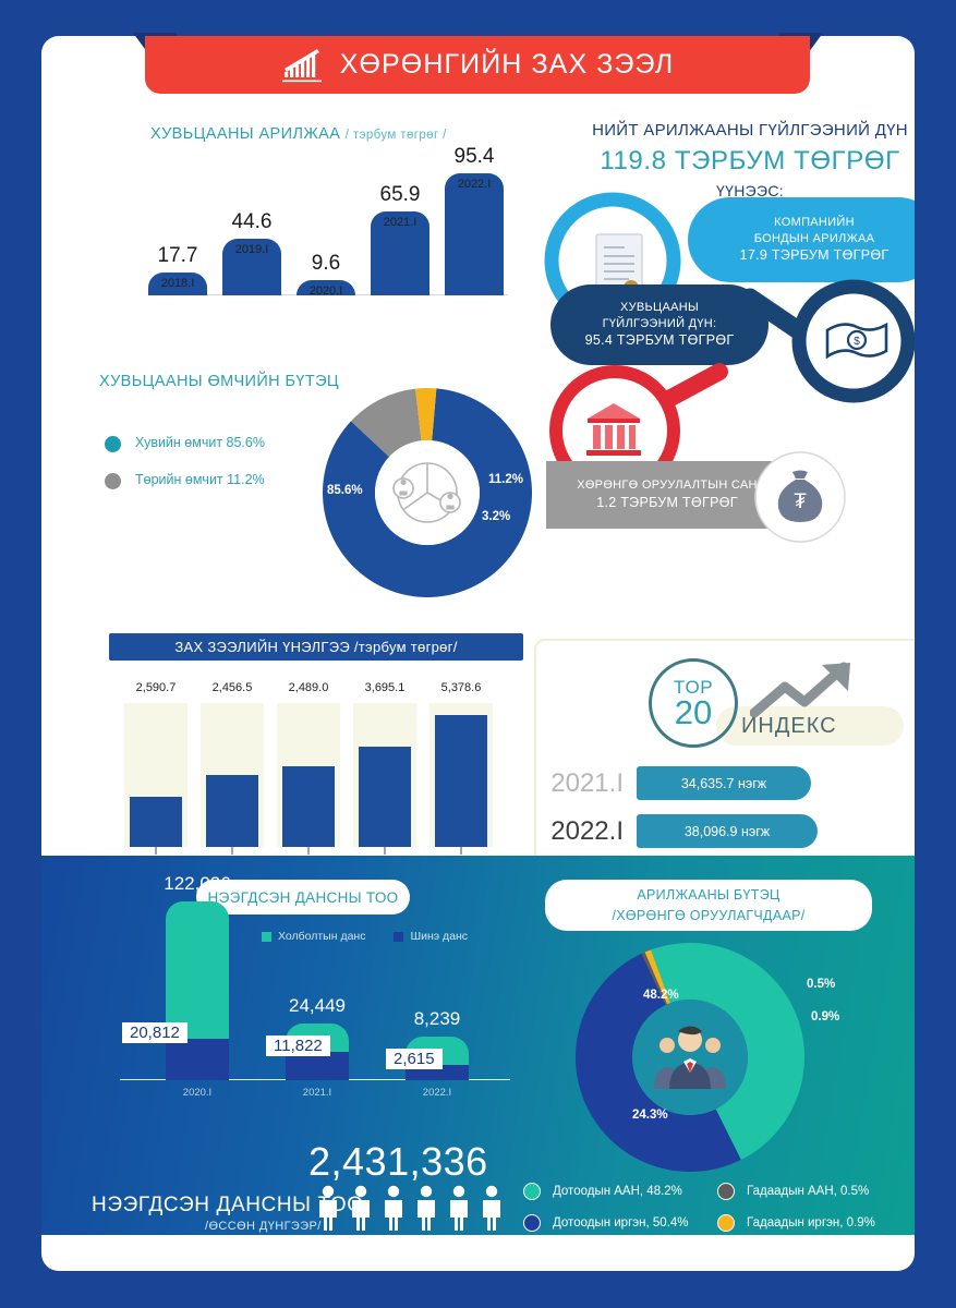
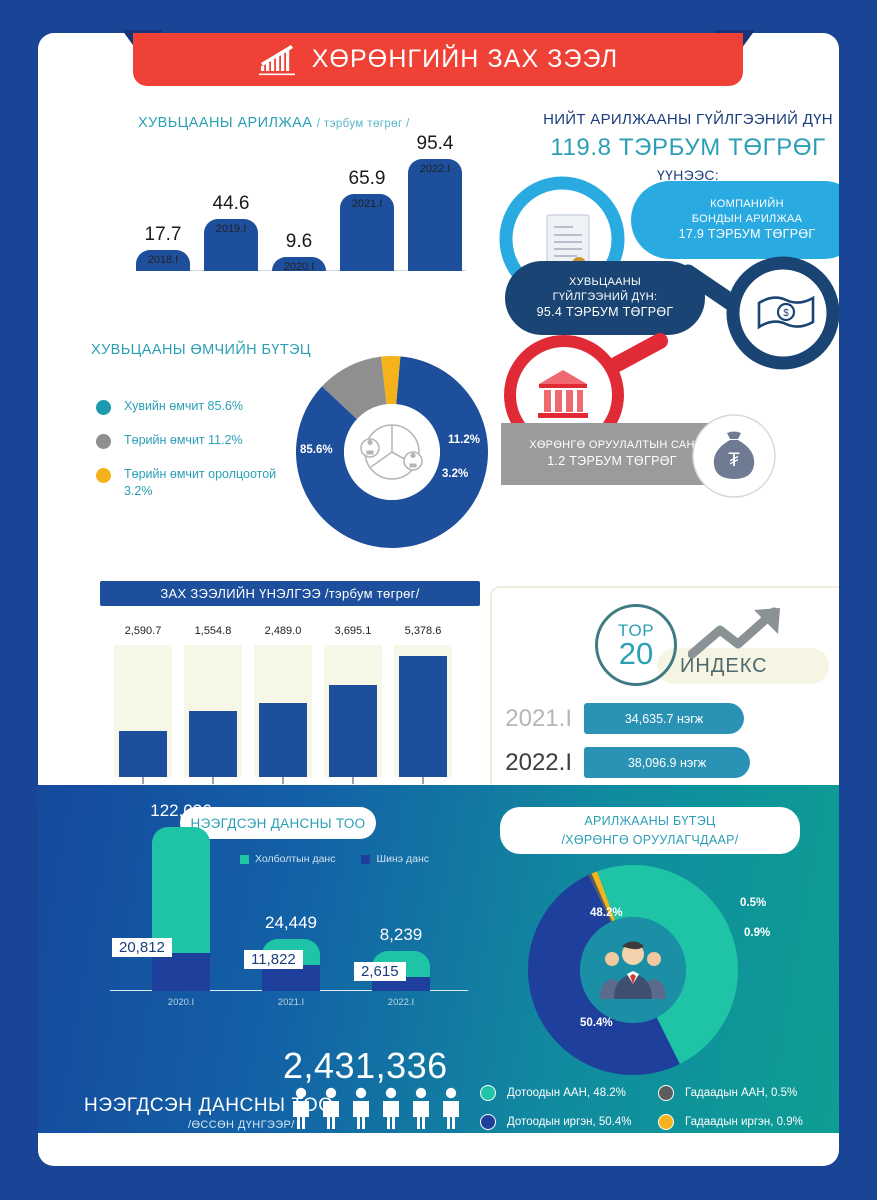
  ХУВЬЦААНЫ АРИЛЖАА / тэрбум төгрөг /
  17.7
  2018.I
  44.6
  2019.I
  9.6
  2020.I
  65.9
  2021.I
  95.4
  2022.I
  ХУВЬЦААНЫ ӨМЧИЙН БҮТЭЦ
  Хувийн өмчит 85.6%
  Төрийн өмчит 11.2%
+ Төрийн өмчит оролцоотой 3.2%
  85.6%
  11.2%
  3.2%
  НИЙТ АРИЛЖААНЫ ГҮЙЛГЭЭНИЙ ДҮН
  119.8 ТЭРБУМ ТӨГРӨГ
  ҮҮНЭЭС:
  КОМПАНИЙН
  БОНДЫН АРИЛЖАА
  17.9 ТЭРБУМ ТӨГРӨГ
  $
  ХУВЬЦААНЫ
  ГҮЙЛГЭЭНИЙ ДҮН:
  95.4 ТЭРБУМ ТӨГРӨГ
  ХӨРӨНГӨ ОРУУЛАЛТЫН САН
  1.2 ТЭРБУМ ТӨГРӨГ
  ₮
  ЗАХ ЗЭЭЛИЙН ҮНЭЛГЭЭ /тэрбум төгрөг/
  2,590.7
- 2,456.5
+ 1,554.8
  2,489.0
  3,695.1
  5,378.6
  TOP
  20
  ИНДЕКС
  2021.I
  34,635.7 нэгж
  2022.I
  38,096.9 нэгж
  НЭЭГДСЭН ДАНСНЫ ТОО
  Холболтын данс
  Шинэ данс
  122,036
  20,812
  2020.I
  24,449
  11,822
  2021.I
  8,239
  2,615
  2022.I
  2,431,336
  НЭЭГДСЭН ДАНСНЫО
  /ӨССӨН ДҮНГЭЭР/
  АРИЛЖААНЫ БҮТЭЦ
  /ХӨРӨНГӨ ОРУУЛАГЧДААР/
  48.2%
- 24.3%
+ 50.4%
  0.5%
  0.9%
  Дотоодын ААН, 48.2%
  Дотоодын иргэн, 50.4%
  Гадаадын ААН, 0.5%
  Гадаадын иргэн, 0.9%
  ХӨРӨНГИЙН ЗАХ ЗЭЭЛ
